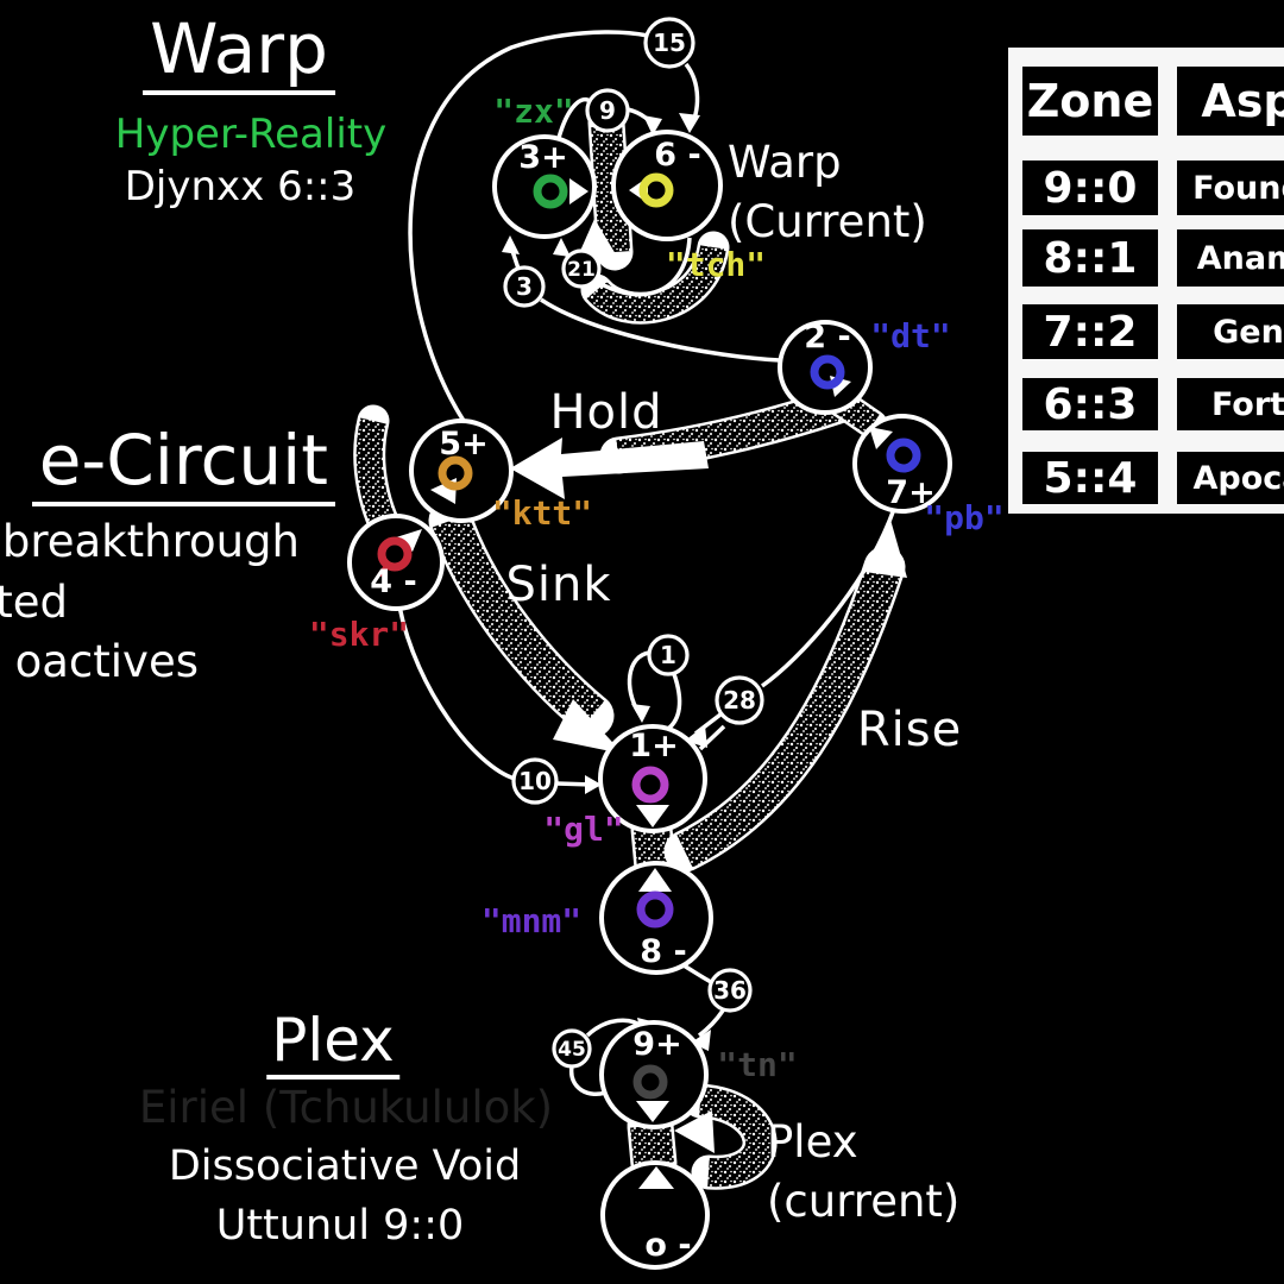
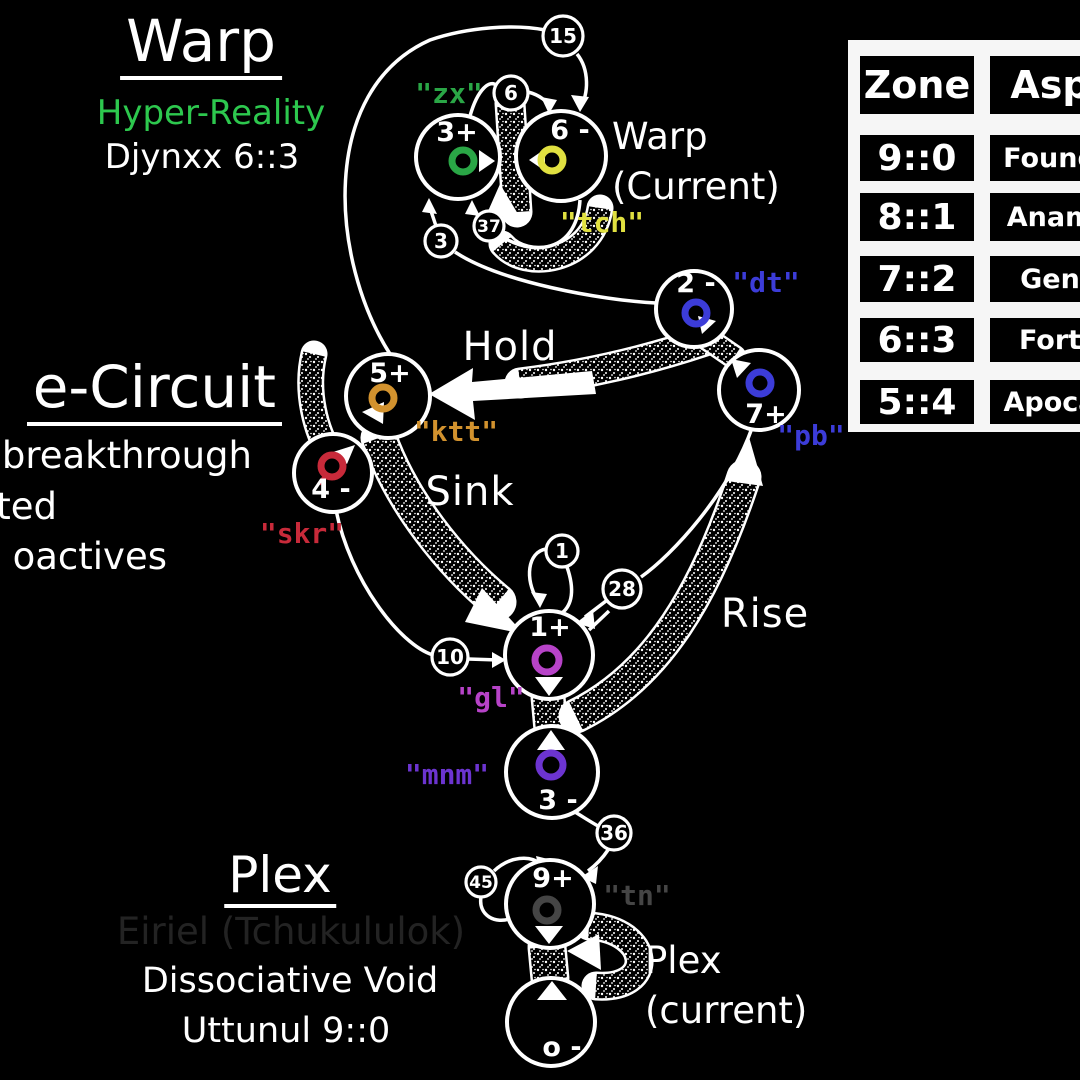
  3+
  6 -
  2 -
  7+
  5+
  4 -
  1+
- 8 -
+ 3 -
  9+
  o -
  15
- 9
+ 6
  3
- 21
+ 37
  1
  28
  10
  36
  45
  Warp
  Hyper-Reality
  Djynxx 6::3
  Warp
  (Current)
  e-Circuit
  breakthrough
  ted
  oactives
  Hold
  Sink
  Rise
  "zx"
  "tch"
  "dt"
  "pb"
  "ktt"
  "skr"
  "gl"
  "mnm"
  "tn"
  Plex
  Eiriel (Tchukululok)
  Dissociative Void
  Uttunul 9::0
  Plex
  (current)
  Zone
  Asp
  9::0
  Foun
  8::1
  Anam
  7::2
  Gen
  6::3
  Fort
  5::4
  Apoc
